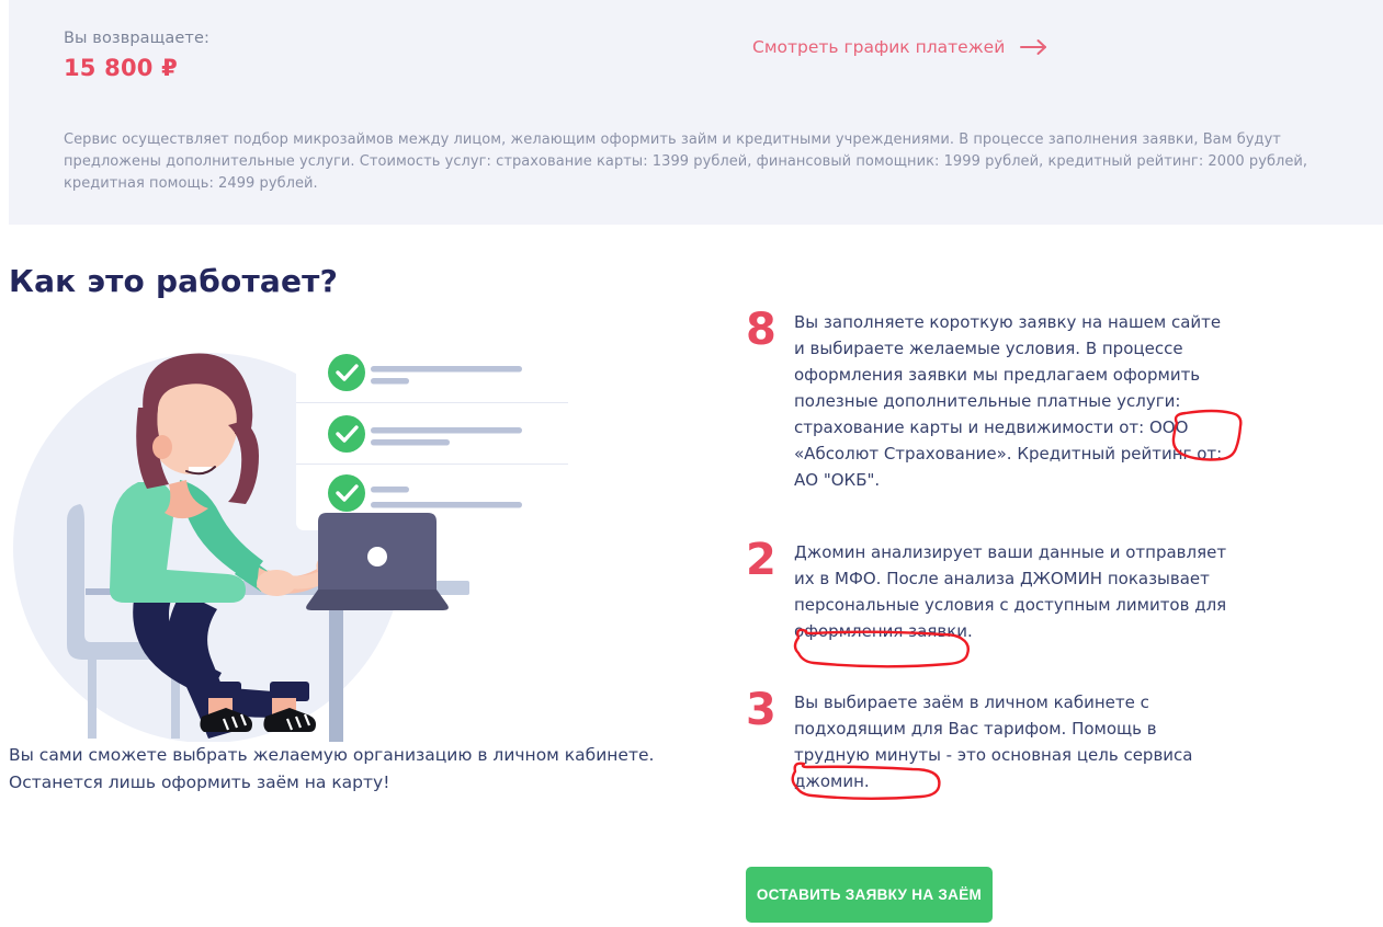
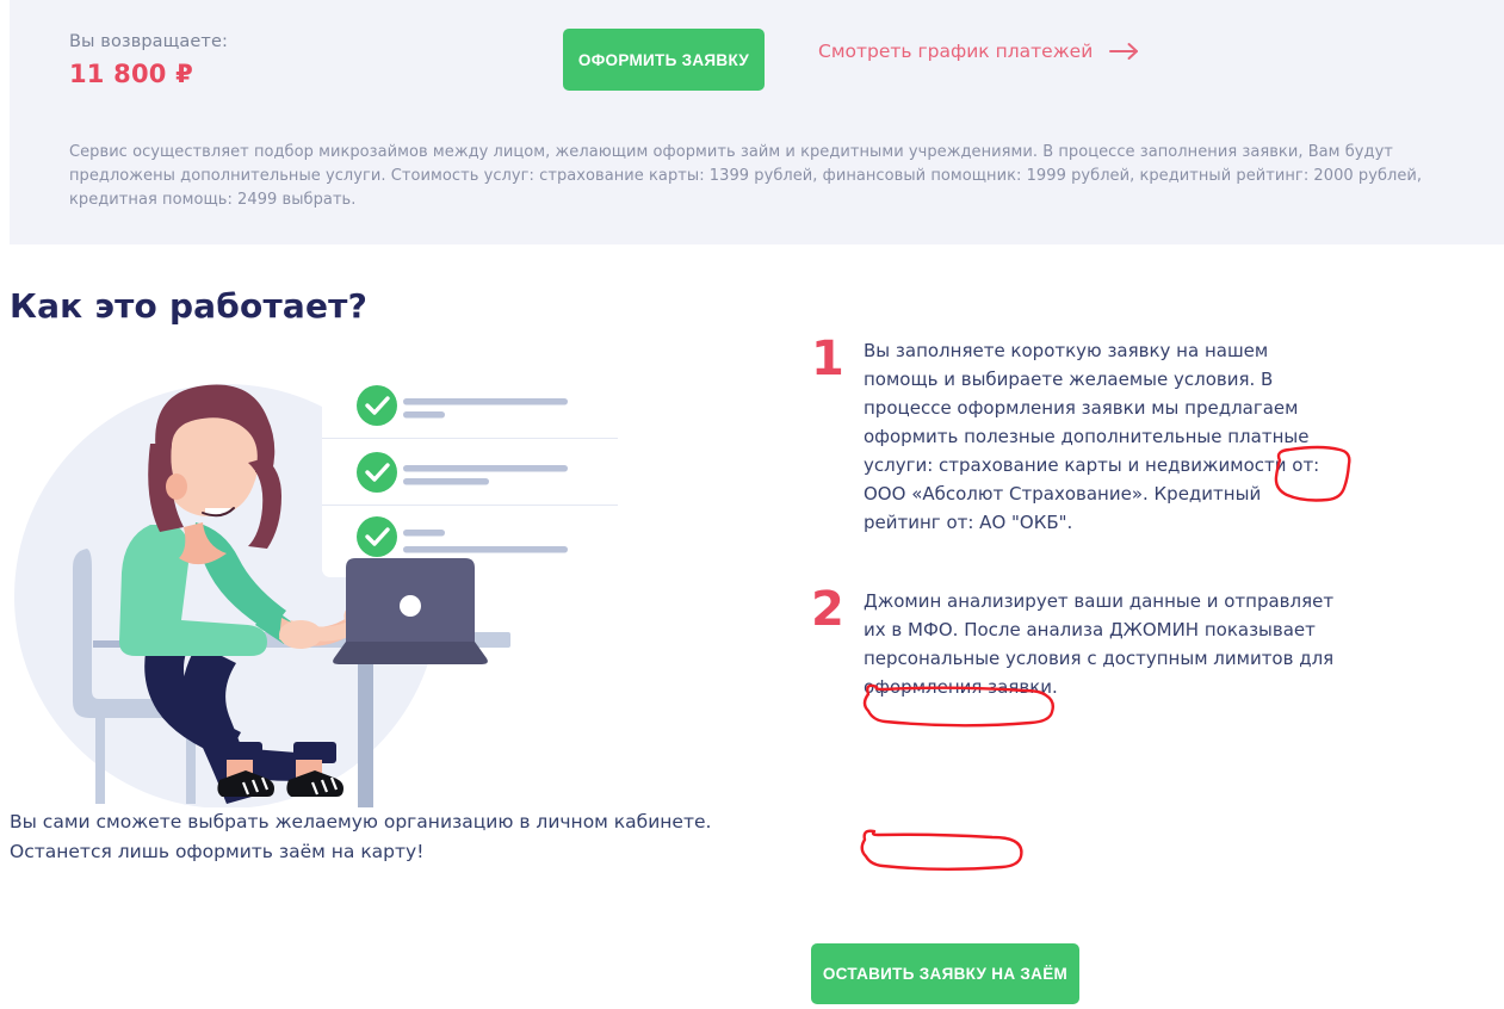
  Вы возвращаете:
- 15 800 ₽
+ 11 800 ₽
+ ОФОРМИТЬ ЗАЯВКУ
  Смотреть график платежей
- Сервис осуществляет подбор микрозаймов между лицом, желающим оформить займ и кредитными учреждениями. В процессе заполнения заявки, Вам будут предложены дополнительные услуги. Стоимость услуг: страхование карты: 1399 рублей, финансовый помощник: 1999 рублей, кредитный рейтинг: 2000 рублей, кредитная помощь: 2499 рублей.
+ Сервис осуществляет подбор микрозаймов между лицом, желающим оформить займ и кредитными учреждениями. В процессе заполнения заявки, Вам будут предложены дополнительные услуги. Стоимость услуг: страхование карты: 1399 рублей, финансовый помощник: 1999 рублей, кредитный рейтинг: 2000 рублей, кредитная помощь: 2499 выбрать.
  Как это работает?
  Вы сами сможете выбрать желаемую организацию в личном кабинете. Останется лишь оформить заём на карту!
- 8
+ 1
- Вы заполняете короткую заявку на нашем сайте и выбираете желаемые условия. В процессе оформления заявки мы предлагаем оформить полезные дополнительные платные услуги: страхование карты и недвижимости от: ООО «Абсолют Страхование». Кредитный рейтинг от: АО "ОКБ".
+ Вы заполняете короткую заявку на нашем помощь и выбираете желаемые условия. В процессе оформления заявки мы предлагаем оформить полезные дополнительные платные услуги: страхование карты и недвижимости от: ООО «Абсолют Страхование». Кредитный рейтинг от: АО "ОКБ".
  2
  Джомин анализирует ваши данные и отправляет их в МФО. После анализа ДЖОМИН показывает персональные условия с доступным лимитов для фо заявки.
- 3
- Вы выбираете заём в личном кабинете с подходящим для Вас тарифом. Помощь в трудную минуты - это основная цель сервиса джомин.
  ОСТАВИТЬ ЗАЯВКУ НА ЗАЁМ
